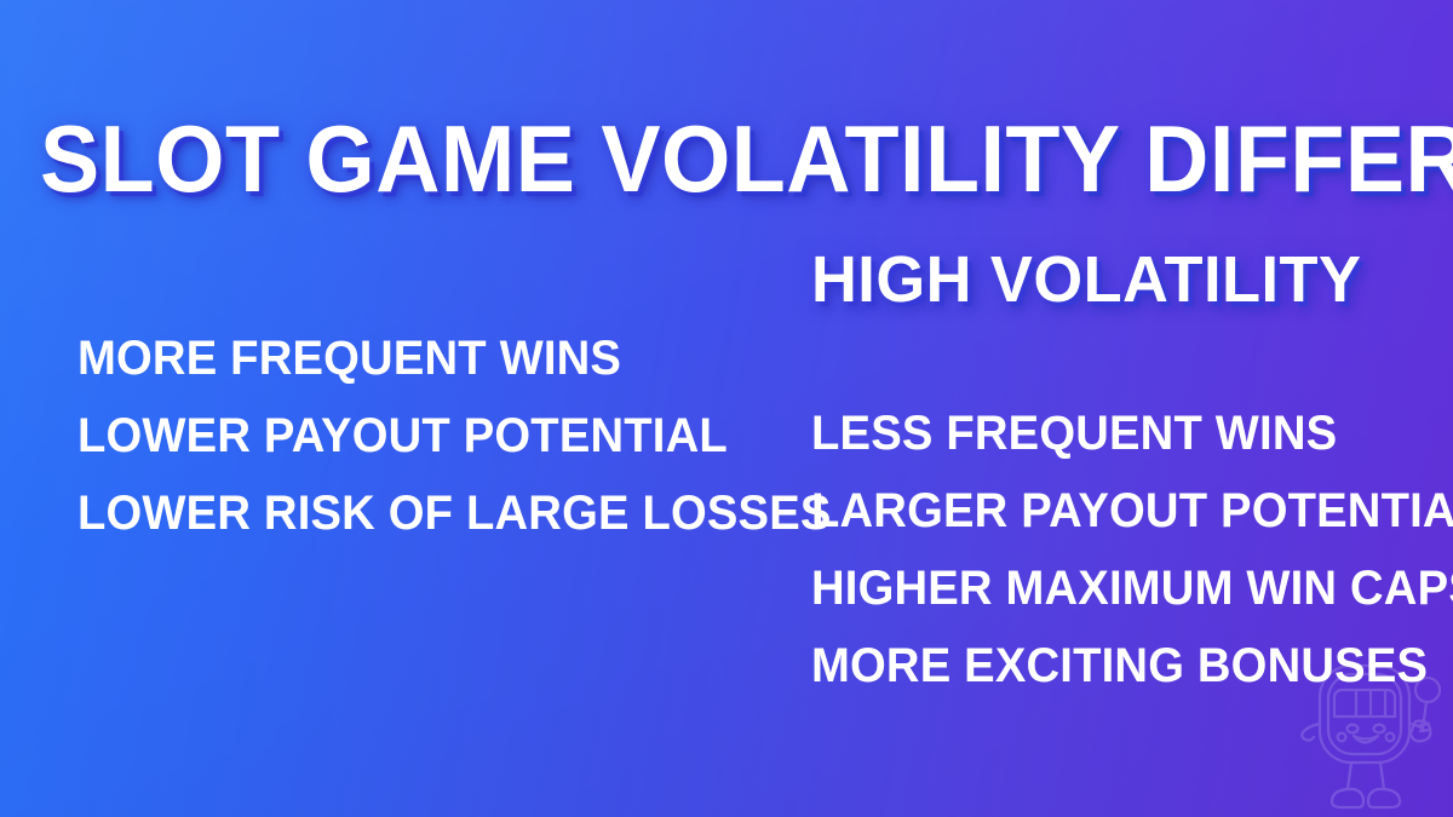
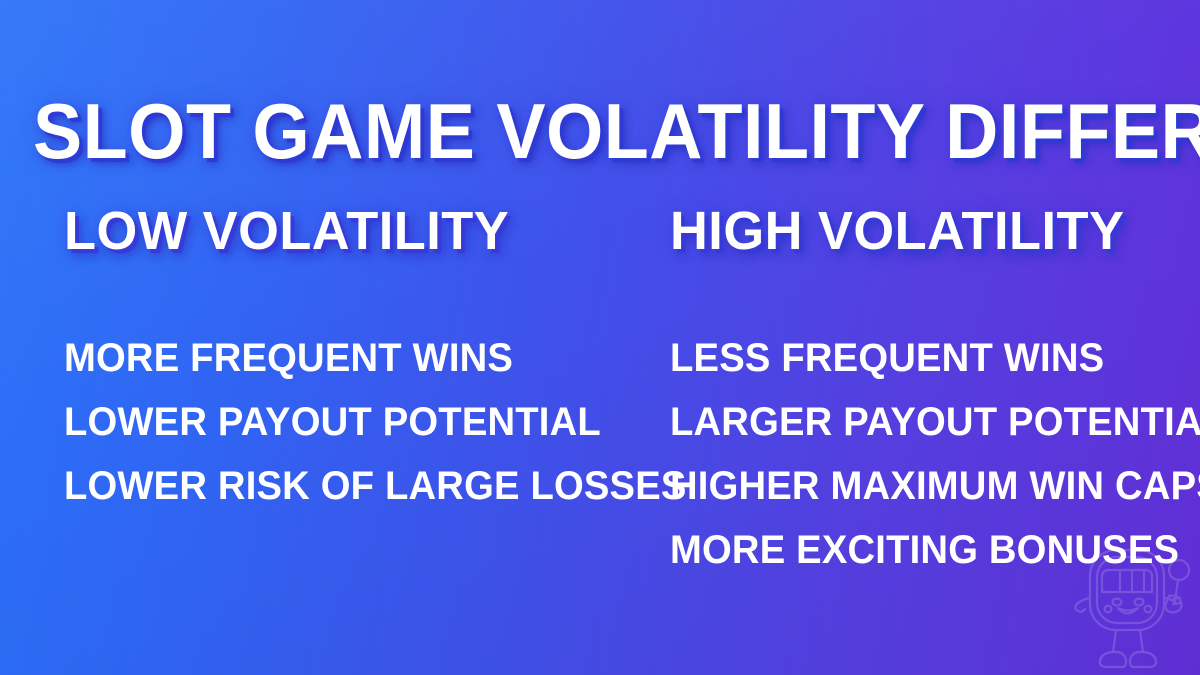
  SLOT GAME VOLATILITY DIFFER
+ LOW VOLATILITY
  MORE FREQUENT WINS
  LOWER PAYOUT POTENTIAL
  LOWER RISK OF LARGE LOSSE
  HIGH VOLATILITY
  LESS FREQUENT WINS
  LARGER PAYOUT POTENTIA
  HIGHER MAXIMUM WIN CAP
  MORE EXCITING BONUSES
